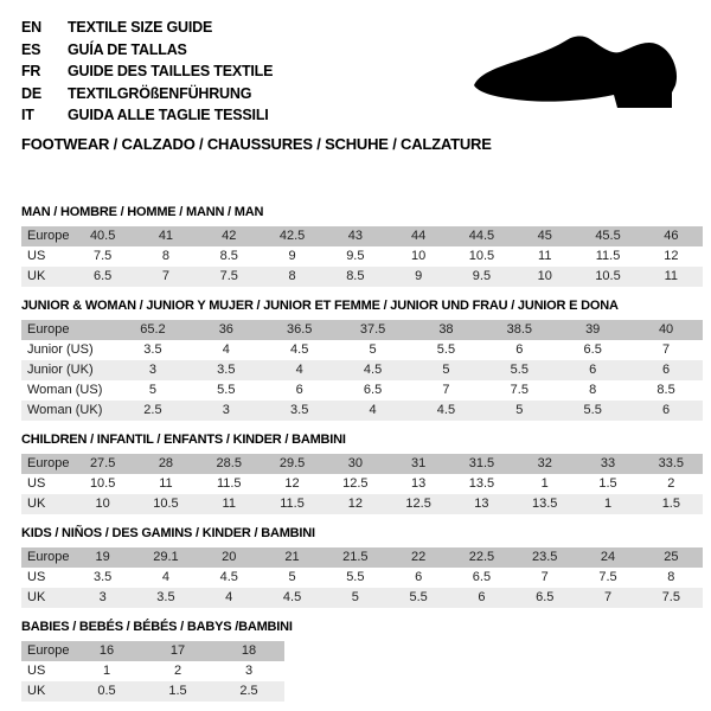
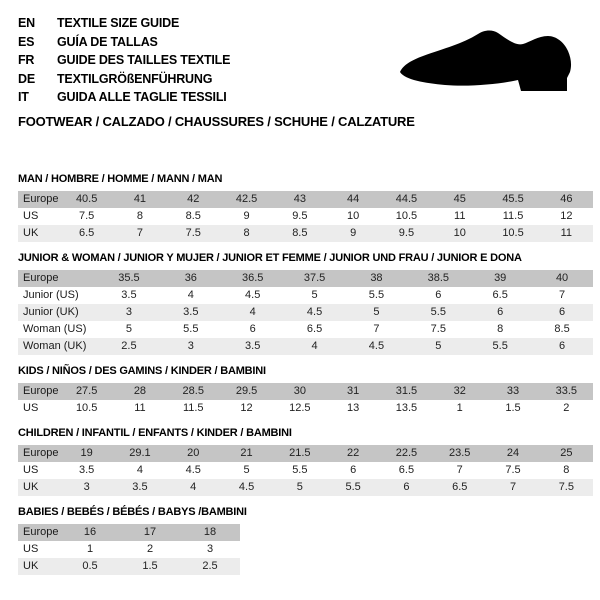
  EN
  TEXTILE SIZE GUIDE
  ES
  GUÍA DE TALLAS
  FR
  GUIDE DES TAILLES TEXTILE
  DE
  TEXTILGRÖßENFÜHRUNG
  IT
  GUIDA ALLE TAGLIE TESSILI
  FOOTWEAR / CALZADO / CHAUSSURES / SCHUHE / CALZATURE
  MAN / HOMBRE / HOMME / MANN / MAN
  Europe	40.5	41	42	42.5	43	44	44.5	45	45.5	46
  US	7.5	8	8.5	9	9.5	10	10.5	11	11.5	12
  UK	6.5	7	7.5	8	8.5	9	9.5	10	10.5	11
  JUNIOR & WOMAN / JUNIOR Y MUJER / JUNIOR ET FEMME / JUNIOR UND FRAU / JUNIOR E DONA
- Europe	65.2	36	36.5	37.5	38	38.5	39	40
+ Europe	35.5	36	36.5	37.5	38	38.5	39	40
  Junior (US)	3.5	4	4.5	5	5.5	6	6.5	7
  Junior (UK)	3	3.5	4	4.5	5	5.5	6	6
  Woman (US)	5	5.5	6	6.5	7	7.5	8	8.5
  Woman (UK)	2.5	3	3.5	4	4.5	5	5.5	6
- CHILDREN / INFANTIL / ENFANTS / KINDER / BAMBINI
+ KIDS / NIÑOS / DES GAMINS / KINDER / BAMBINI
  Europe	27.5	28	28.5	29.5	30	31	31.5	32	33	33.5
  US	10.5	11	11.5	12	12.5	13	13.5	1	1.5	2
- UK	10	10.5	11	11.5	12	12.5	13	13.5	1	1.5
- KIDS / NIÑOS / DES GAMINS / KINDER / BAMBINI
+ CHILDREN / INFANTIL / ENFANTS / KINDER / BAMBINI
  Europe	19	29.1	20	21	21.5	22	22.5	23.5	24	25
  US	3.5	4	4.5	5	5.5	6	6.5	7	7.5	8
  UK	3	3.5	4	4.5	5	5.5	6	6.5	7	7.5
  BABIES / BEBÉS / BÉBÉS / BABYS /BAMBINI
  Europe	16	17	18
  US	1	2	3
  UK	0.5	1.5	2.5
